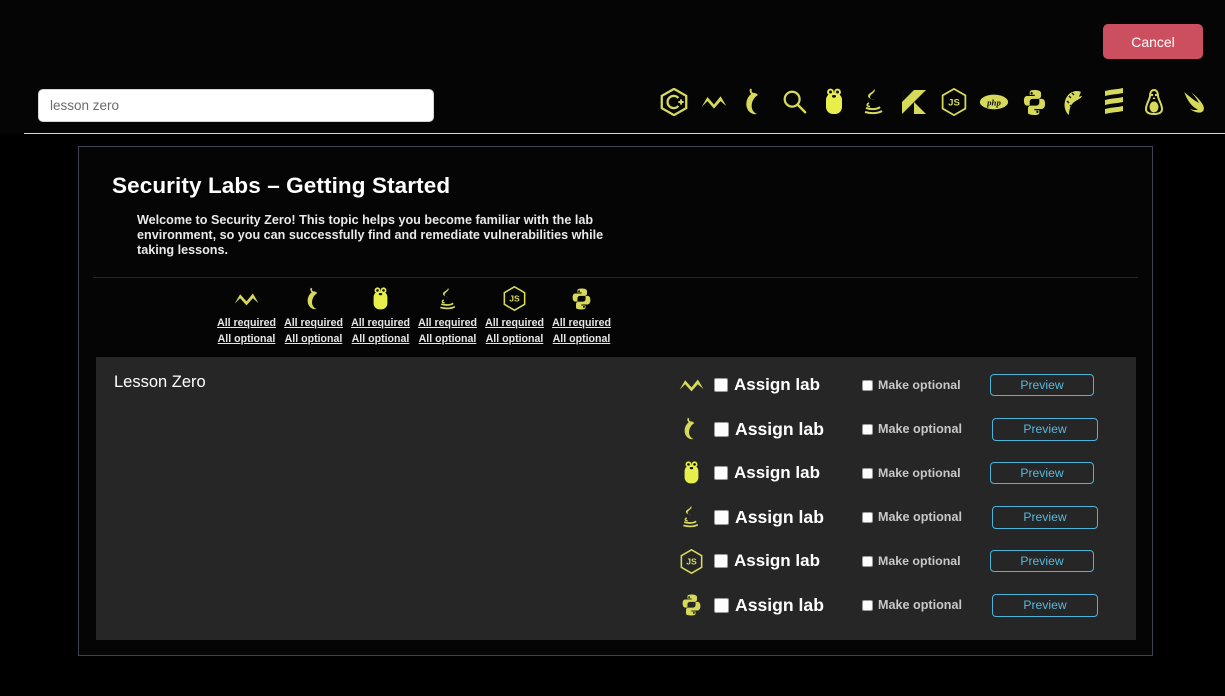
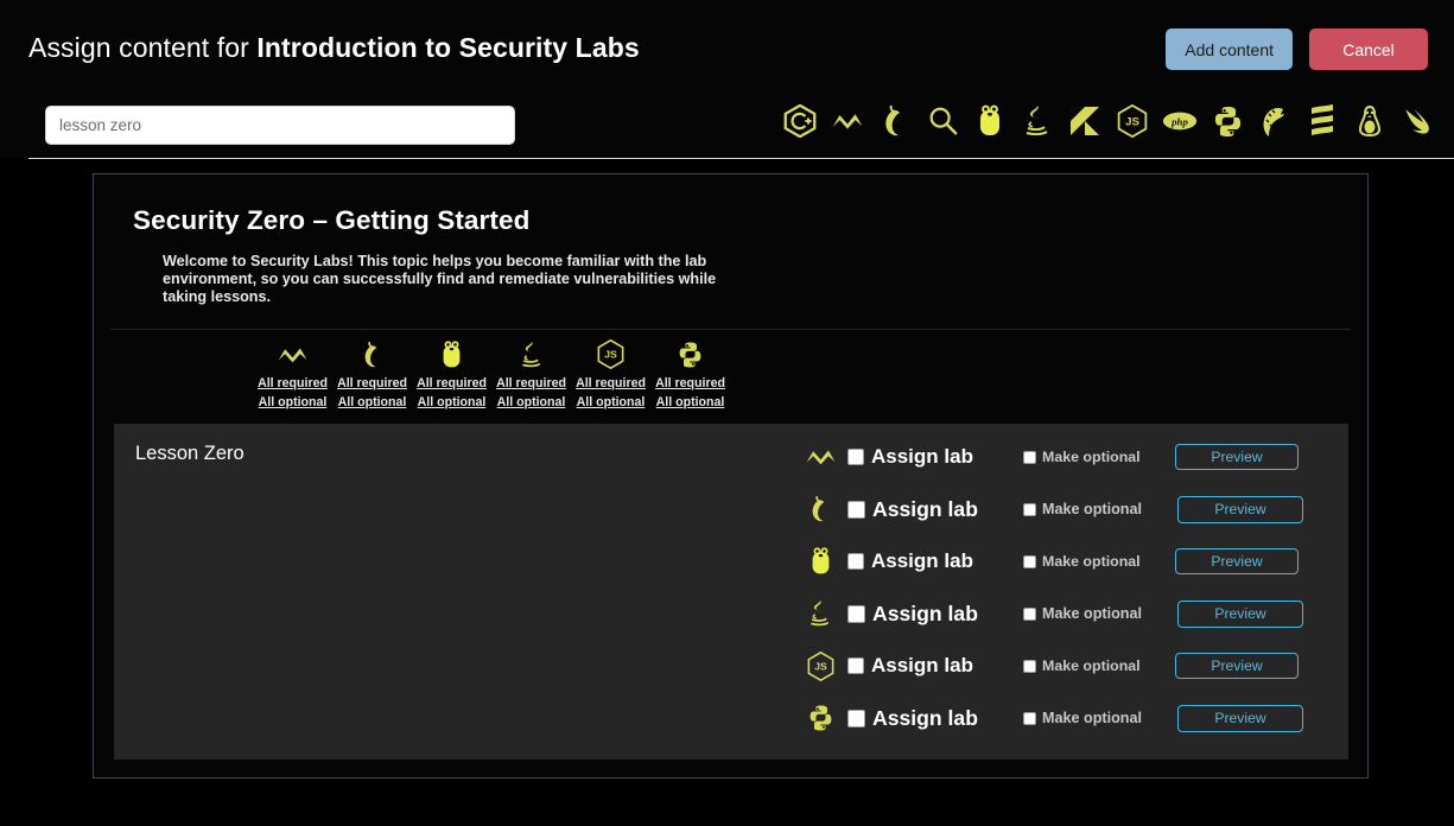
+ Assign content for Introduction to Security Labs
+ Add content
  Cancel
  lesson zero
  JS
  php
- Security Labs – Getting Started
+ Security Zero – Getting Started
- Welcome to Security Zero! This topic helps you become familiar with the lab environment, so you can successfully find and remediate vulnerabilities while taking lessons.
+ Welcome to Security Labs! This topic helps you become familiar with the lab environment, so you can successfully find and remediate vulnerabilities while taking lessons.
  All required
  All optional
  All required
  All optional
  All required
  All optional
  All required
  All optional
  JS
  All required
  All optional
  All required
  All optional
  Lesson Zero
  Assign lab
  Make optional
  Preview
  Assign lab
  Make optional
  Preview
  Assign lab
  Make optional
  Preview
  Assign lab
  Make optional
  Preview
  JS
  Assign lab
  Make optional
  Preview
  Assign lab
  Make optional
  Preview
